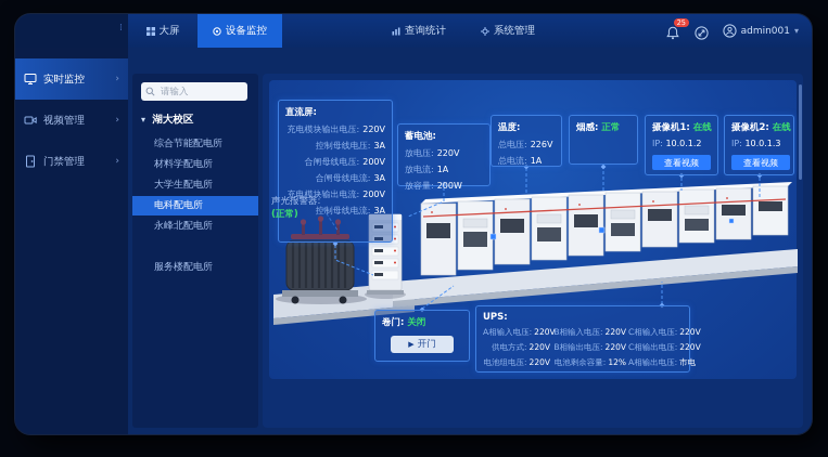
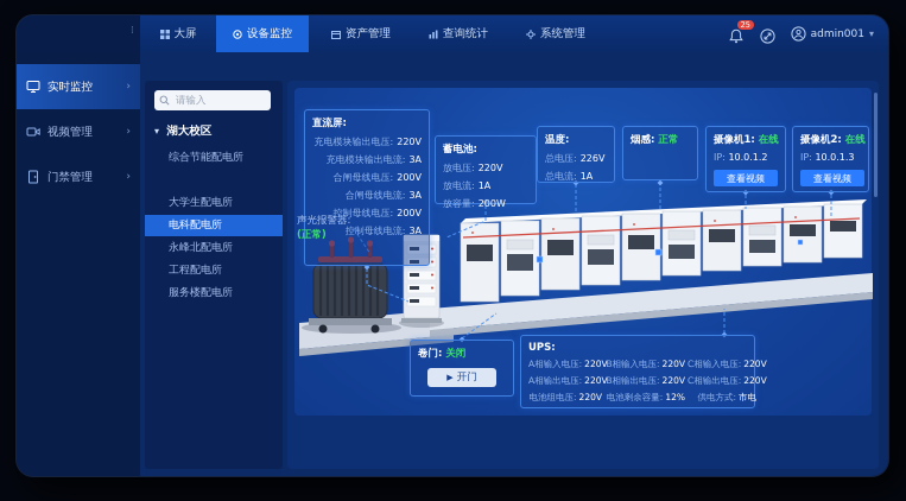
  ⁞
  大屏
  设备监控
+ 资产管理
  查询统计
  系统管理
  25
  admin001
  ▾
  实时监控
  ›
  视频管理
  ›
  门禁管理
  ›
  请输入
  ▾ 湖大校区
  综合节能配电所
- 材料学配电所
  大学生配电所
  电科配电所
  永峰北配电所
+ 工程配电所
  服务楼配电所
  直流屏:
  充电模块输出电压: 220V
- 控制母线电压: 3A
+ 充电模块输出电流: 3A
  合闸母线电压: 200V
  合闸母线电流: 3A
- 充电模块输出电流: 200V
+ 控制母线电压: 200V
  控制母线电流: 3A
  蓄电池:
  放电压: 220V
  放电流: 1A
  放容量: 200W
  温度:
  总电压: 226V
  总电流: 1A
  烟感: 正常
  摄像机1: 在线
  IP: 10.0.1.2
  查看视频
  摄像机2: 在线
  IP: 10.0.1.3
  查看视频
  声光报警器:
  (正常)
  卷门: 关闭
  ▶
  开门
  UPS:
  A相输入电压: 220V
  B相输入电压: 220V
  C相输入电压: 220V
- 供电方式: 220V
+ A相输出电压: 220V
  B相输出电压: 220V
  C相输出电压: 220V
  电池组电压: 220V
  电池剩余容量: 12%
- A相输出电压: 市电
+ 供电方式: 市电
